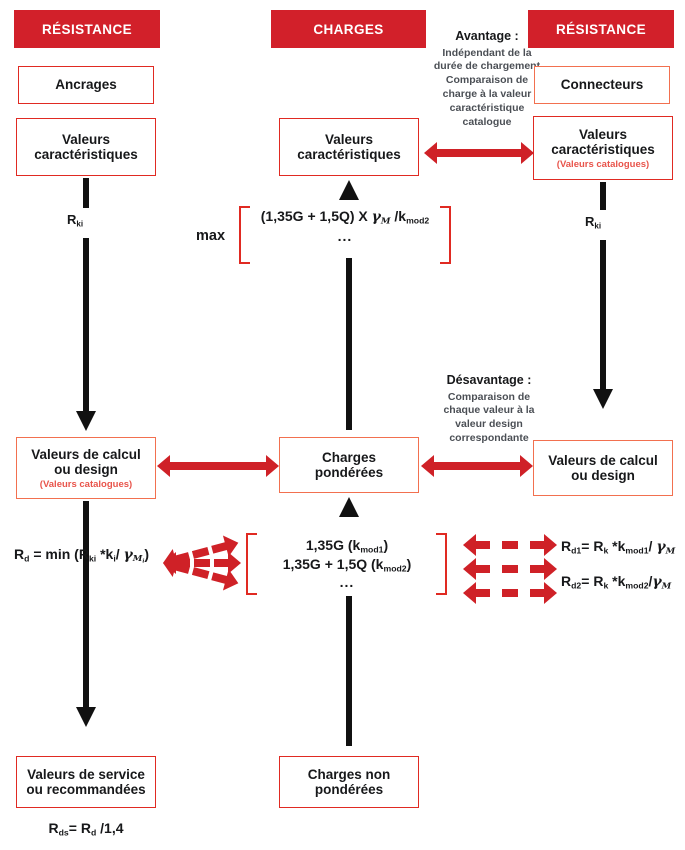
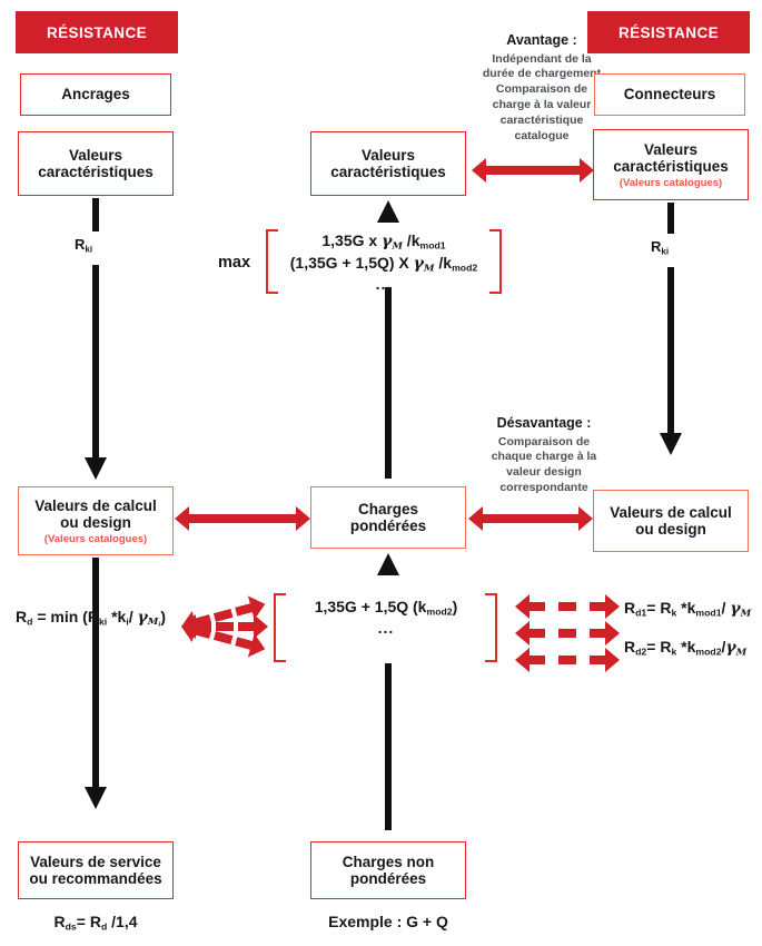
  RÉSISTANCE
- CHARGES
  RÉSISTANCE
  Avantage :
  Indépendant de la durée de chargeme Comparaison de charge à la valeur caractéristique catalogue
  Désavantage :
- Comparaison de chaque valeur à la valeur design correspondante
+ Comparaison de chaque charge à la valeur design correspondante
  Ancrages
  Valeurs
  caractéristiques
  Rki
  Valeurs de calcul
  ou design
  (Valeurs catalogues)
  Rd = min (Rki *ki/ γM)
  Valeurs de service
  ou recommandées
  Rds= Rd /1,4
  Valeurs
  caractéristiques
  max
+ 1,35G x γM /kmod1
  (1,35G + 1,5Q) X γM /kmod2
  ...
  Charges
  pondérées
- 1,35G (kmod1)
  1,35G + 1,5Q (kmod2)
  ...
  Charges non
  pondérées
+ Exemple : G + Q
  Connecteurs
  Valeurs
  caractéristiques
  (Valeurs catalogues)
  Rki
  Valeurs de calcul
  ou design
  Rd1= Rk *kmod1/ γM
  Rd2= Rk *kmod2/γM
